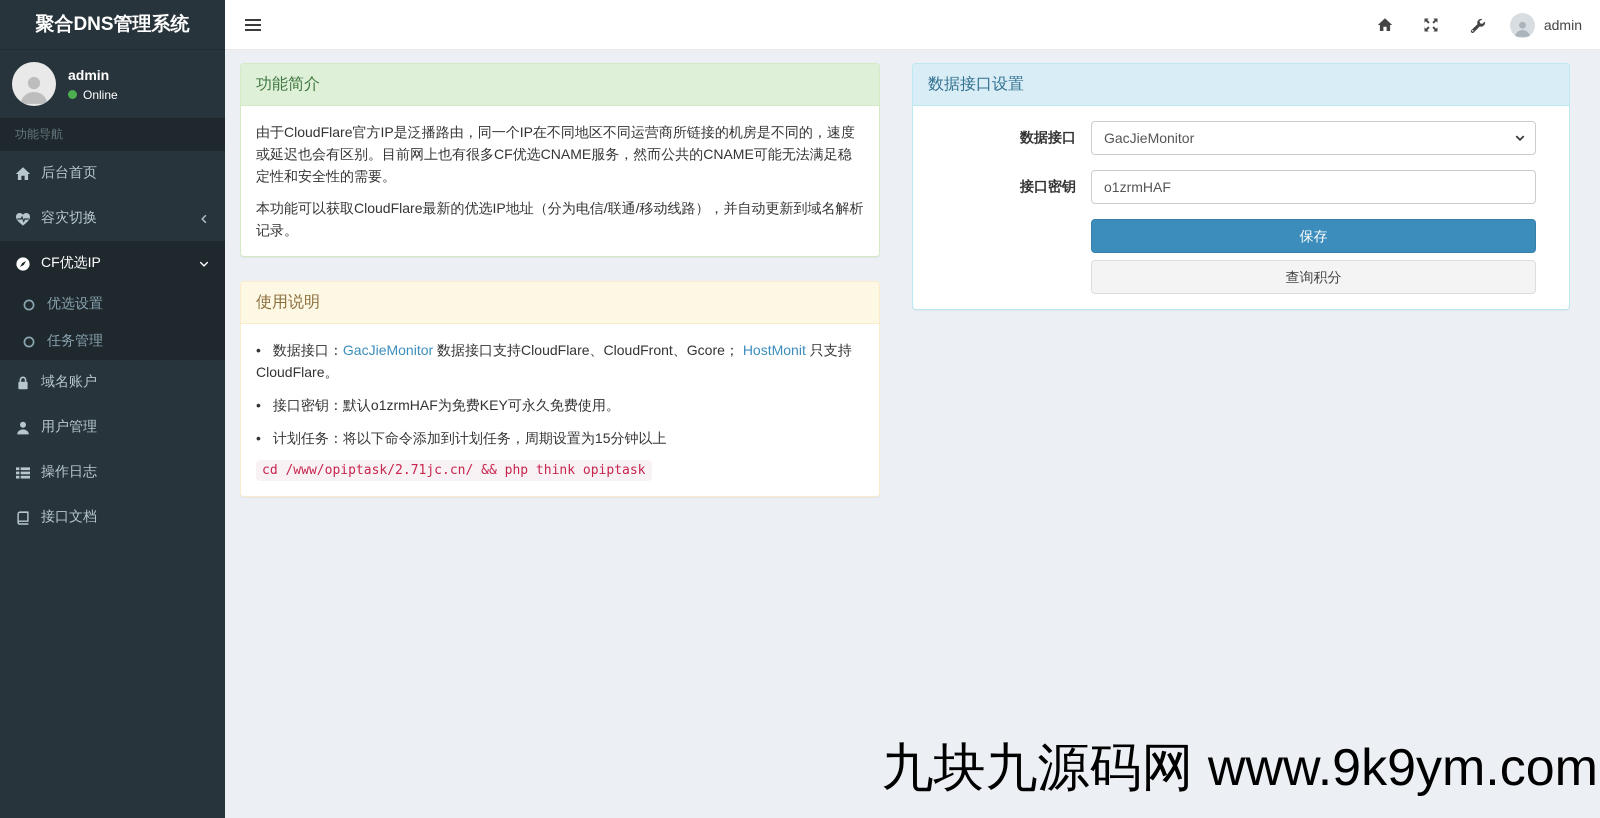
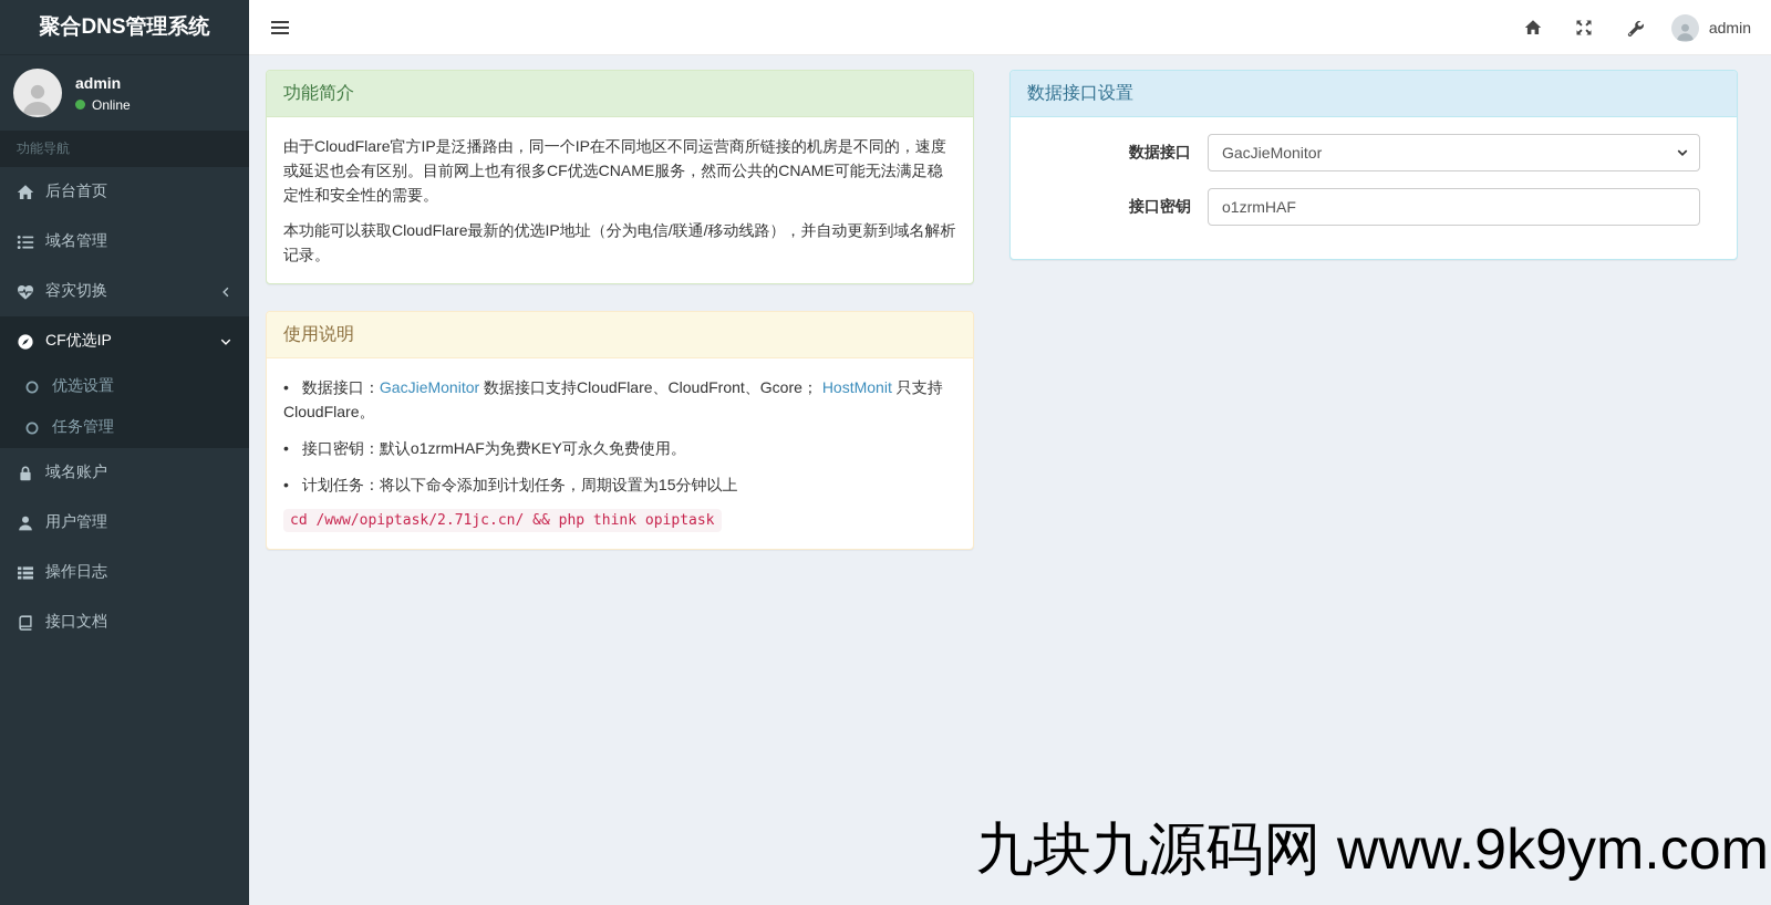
  聚合DNS管理系统
  admin
  Online
  功能导航
  后台首页
+ 域名管理
  容灾切换
  CF优选IP
  优选设置
  任务管理
  域名账户
  用户管理
  操作日志
  接口文档
  admin
  功能简介
  由于CloudFlare官方IP是泛播路由，同一个IP在不同地区不同运营商所链接的机房是不同的，速度或延迟也会有区别。目前网上也有很多CF优选CNAME服务，然而公共的CNAME可能无法满足稳定性和安全性的需要。
  本功能可以获取CloudFlare最新的优选IP地址（分为电信/联通/移动线路），并自动更新到域名解析记录。
  使用说明
  数据接口：GacJieMonitor 数据接口支持CloudFlare、CloudFront、Gcore； HostMonit 只支持CloudFlare。
  接口密钥：默认o1zrmHAF为免费KEY可永久免费使用。
  计划任务：将以下命令添加到计划任务，周期设置为15分钟以上
  cd /www/opiptask/2.71jc.cn/ && php think opiptask
  数据接口设置
  数据接口
  GacJieMonitor
  接口密钥
  o1zrmHAF
- 保存
- 查询积分
  九块九源码网 www.9k9ym.com
